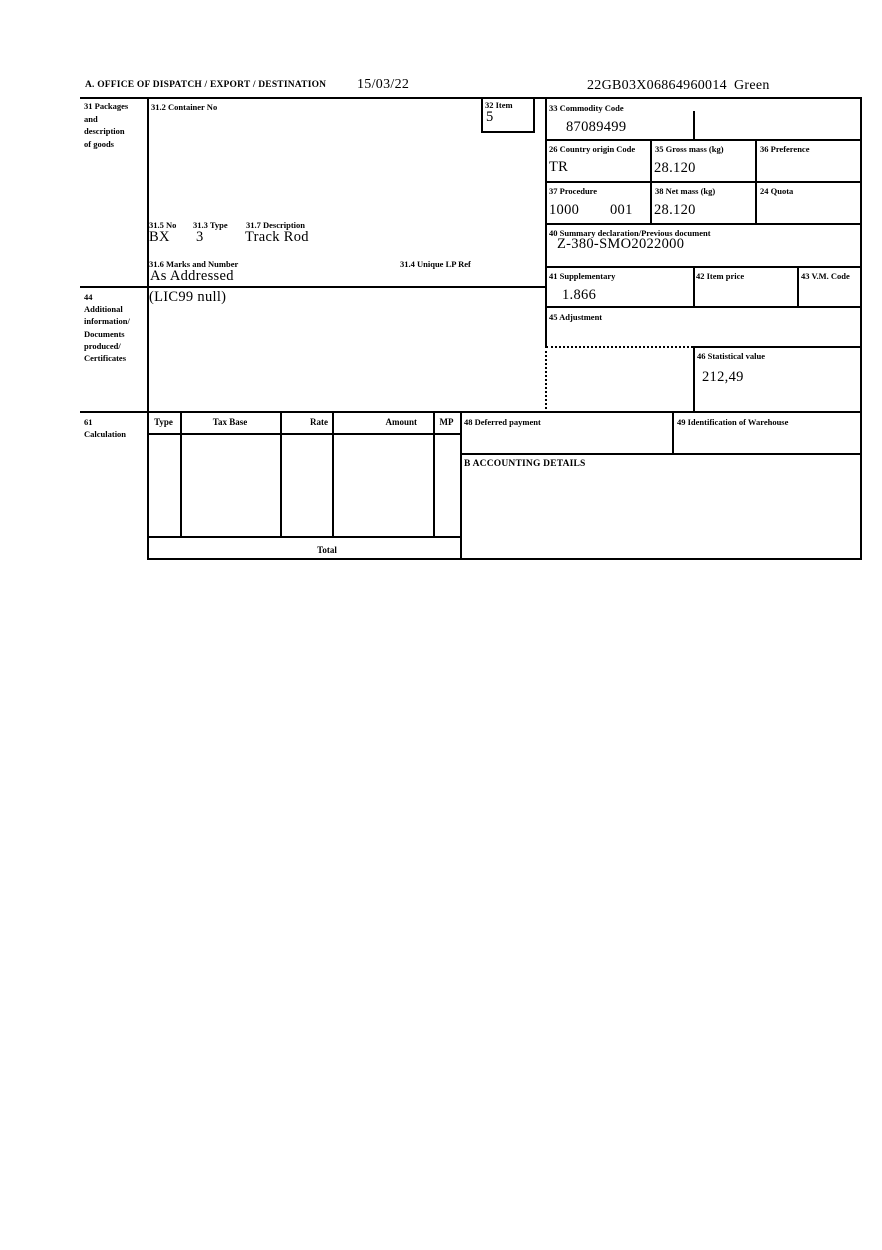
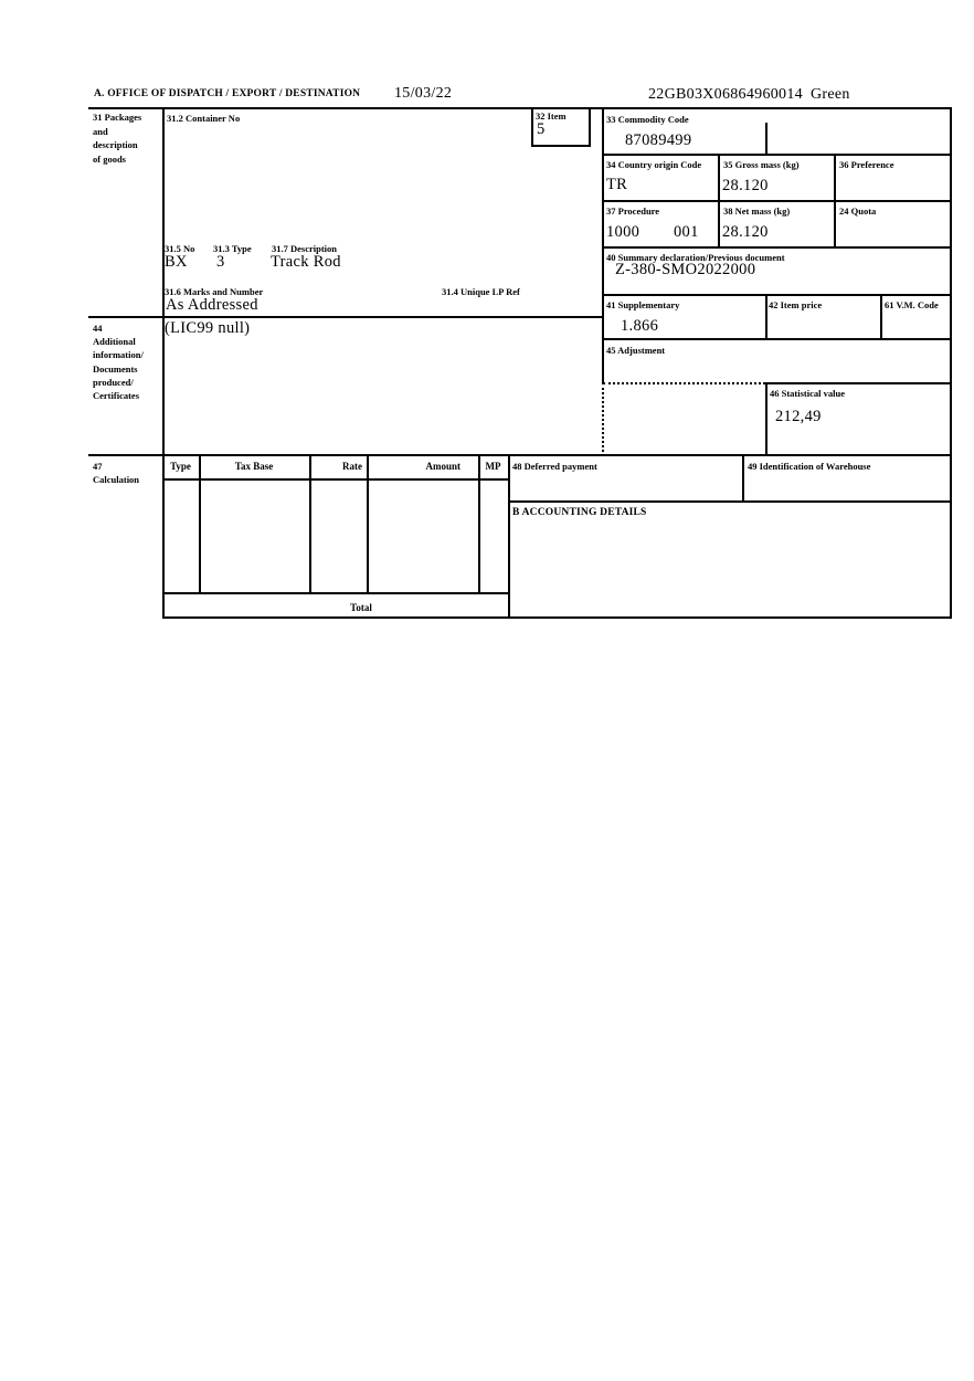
  A. OFFICE OF DISPATCH / EXPORT / DESTINATION
  15/03/22
  22GB03X06864960014
  Green
  31 Packages
  and
  description
  of goods
  31.2 Container No
  32 Item
  5
  33 Commodity Code
  87089499
- 26 Country origin Code
+ 34 Country origin Code
  TR
  35 Gross mass (kg)
  28.120
  36 Preference
  37 Procedure
  1000
  001
  38 Net mass (kg)
  28.120
  24 Quota
  40 Summary declaration/Previous document
  Z-380-SMO2022000
  41 Supplementary
  1.866
  42 Item price
- 43 V.M. Code
+ 61 V.M. Code
  31.5 No
  31.3 Type
  31.7 Description
  BX
  3
  Track Rod
  31.6 Marks and Number
  As Addressed
  31.4 Unique LP Ref
  44
  Additional
  information/
  Documents
  produced/
  Certificates
  (LIC99 null)
  45 Adjustment
  46 Statistical value
  212,49
- 61
+ 47
  Calculation
  Type
  Tax Base
  Rate
  Amount
  MP
  Total
  48 Deferred payment
  49 Identification of Warehouse
  B ACCOUNTING DETAILS
